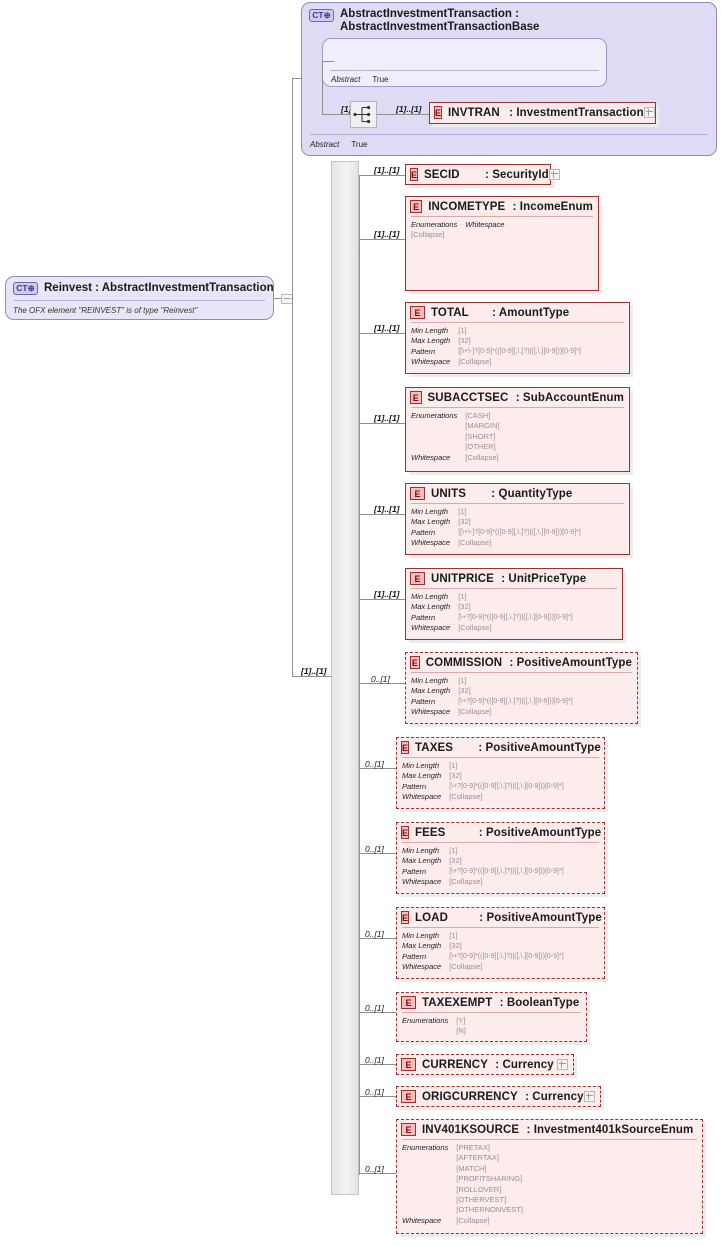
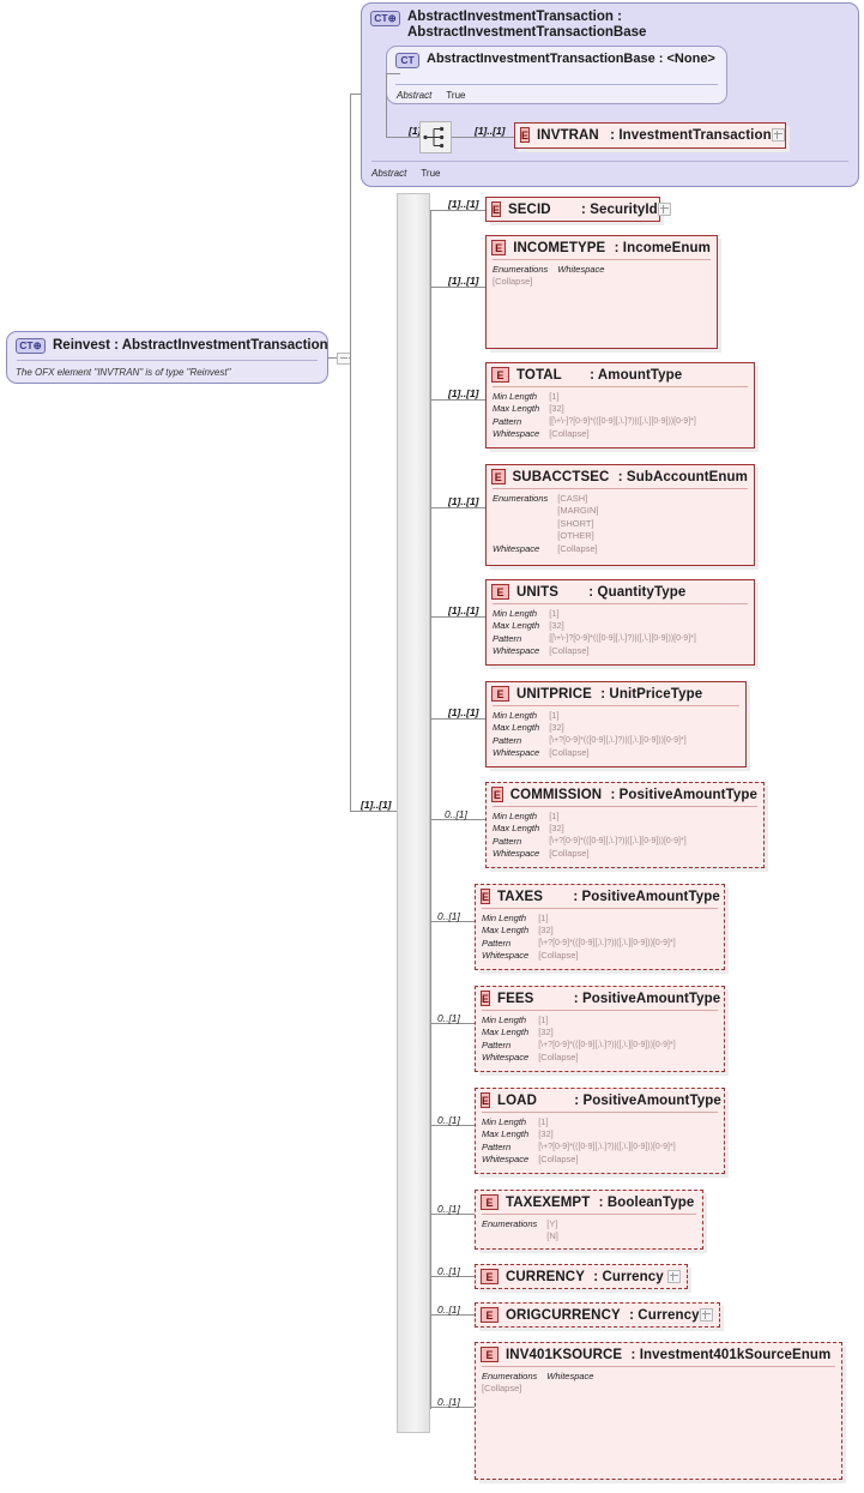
  CT⊕
  AbstractInvestmentTransaction : AbstractInvestmentTransactionBase
  Abstract
  True
+ CT
+ AbstractInvestmentTransactionBase : <None>
  Abstract
  True
  [1]..[1]
  E
  INVTRAN : InvestmentTransaction
  CT⊕
  Reinvest : AbstractInvestmentTransaction
- The OFX element "REINVEST" is of type "Reinvest"
+ The OFX element "INVTRAN" is of type "Reinvest"
  [1]..[1]
  [1]..[1]
  E
  SECID : SecurityId
  [1]..[1]
  E
  INCOMETYPE : IncomeEnum
  Enumerations
  Whitespace
  [Collapse]
  [1]..[1]
  E
  TOTAL : AmountType
  Min Length
  [1]
  Max Length
  [32]
  Pattern
  Whitespace
  [Collapse]
  [1]..[1]
  E
  SUBACCTSEC : SubAccountEnum
  Enumerations
  [CASH]
  [MARGIN]
  [SHORT]
  [OTHER]
  Whitespace
  [Collapse]
  [1]..[1]
  E
  UNITS : QuantityType
  Min Length
  [1]
  Max Length
  [32]
  Pattern
  Whitespace
  [Collapse]
  [1]..[1]
  E
  UNITPRICE : UnitPriceType
  Min Length
  [1]
  Max Length
  [32]
  Pattern
  Whitespace
  [Collapse]
  0..[1]
  E
  COMMISSION : PositiveAmountType
  Min Length
  [1]
  Max Length
  [32]
  Pattern
  Whitespace
  [Collapse]
  0..[1]
  E
  TAXES : PositiveAmountType
  Min Length
  [1]
  Max Length
  [32]
  Pattern
  Whitespace
  [Collapse]
  0..[1]
  E
  FEES : PositiveAmountType
  Min Length
  [1]
  Max Length
  [32]
  Pattern
  Whitespace
  [Collapse]
  0..[1]
  E
  LOAD : PositiveAmountType
  Min Length
  [1]
  Max Length
  [32]
  Pattern
  Whitespace
  [Collapse]
  0..[1]
  E
  TAXEXEMPT : BooleanType
  Enumerations
  [Y]
  [N]
  0..[1]
  E
  CURRENCY : Currency
  0..[1]
  E
  ORIGCURRENCY : Currency
  0..[1]
  E
  INV401KSOURCE : Investment401kSourceEnum
  Enumerations
- [PRETAX]
- [AFTERTAX]
- [MATCH]
- [PROFITSHARING]
- [ROLLOVER]
- [OTHERVEST]
- [OTHERNONVEST]
  Whitespace
  [Collapse]
